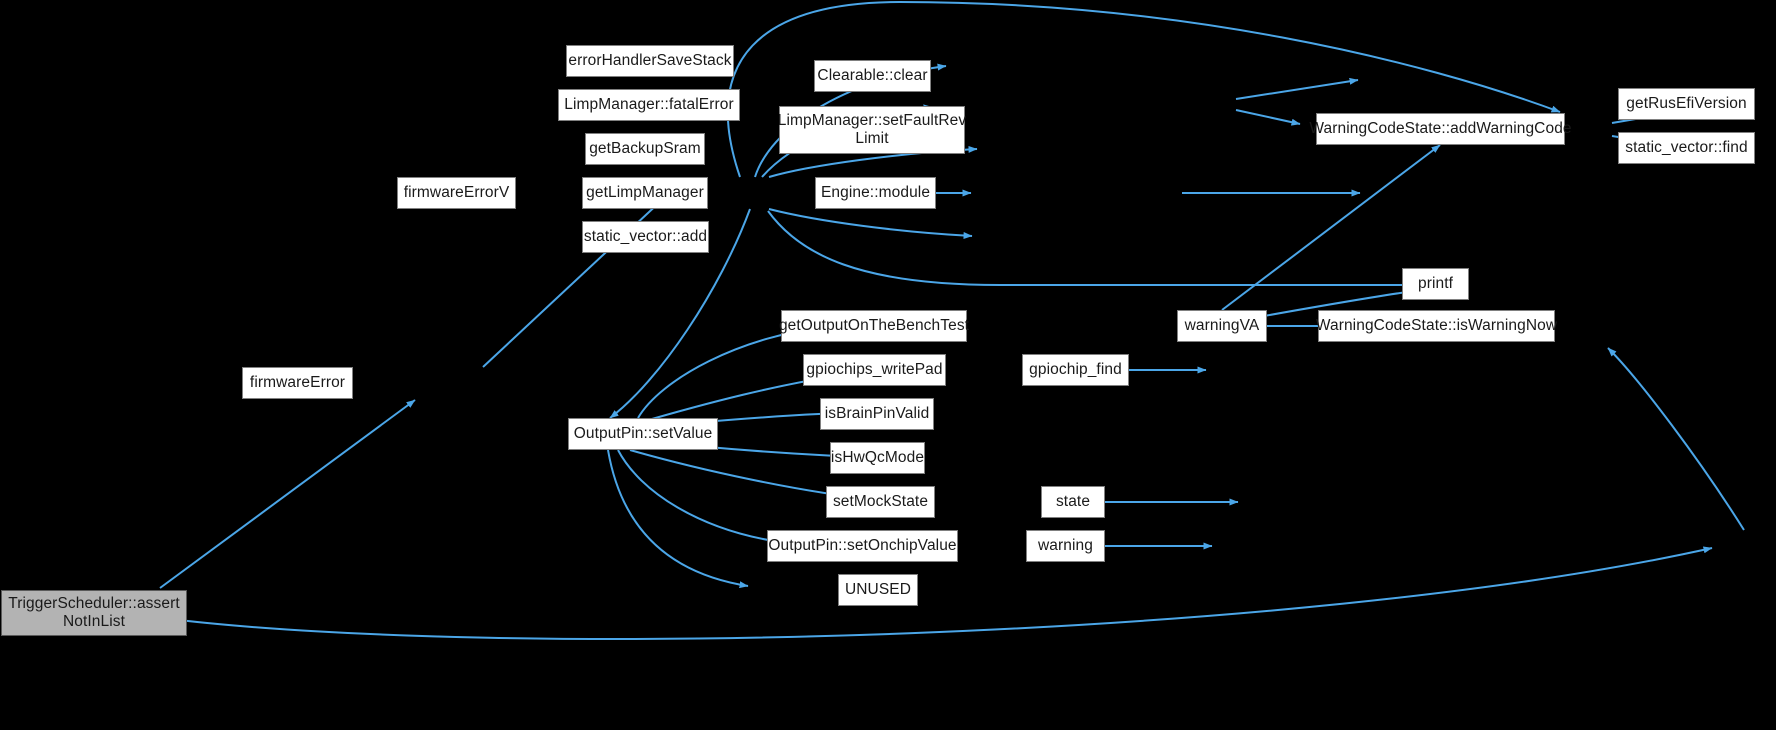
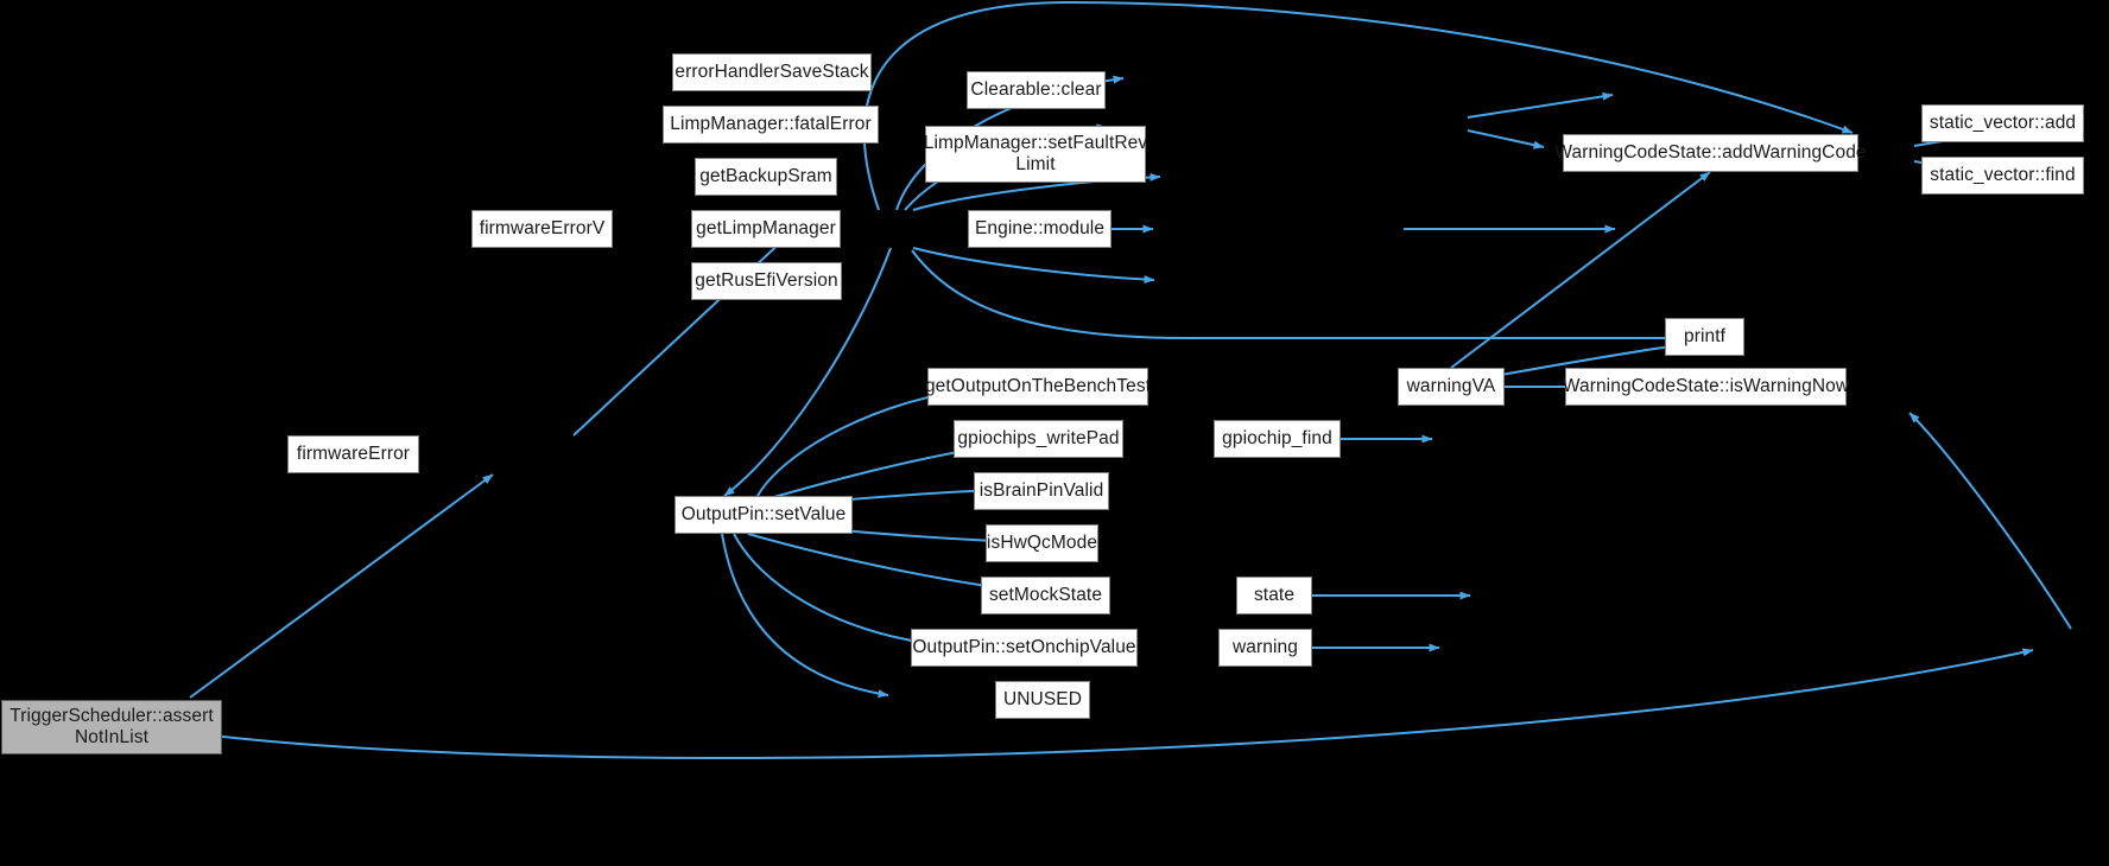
  TriggerScheduler::assert
  NotInList
  firmwareError
  firmwareErrorV
  errorHandlerSaveStack
  LimpManager::fatalError
  getBackupSram
  getLimpManager
- static_vector::add
+ getRusEfiVersion
  Clearable::clear
  LimpManager::setFaultRev
  Limit
  Engine::module
  WarningCodeState::addWarningCode
- getRusEfiVersion
+ static_vector::add
  static_vector::find
  printf
  warningVA
  WarningCodeState::isWarningNow
  OutputPin::setValue
  getOutputOnTheBenchTest
  gpiochips_writePad
  gpiochip_find
  isBrainPinValid
  isHwQcMode
  setMockState
  state
  OutputPin::setOnchipValue
  warning
  UNUSED
